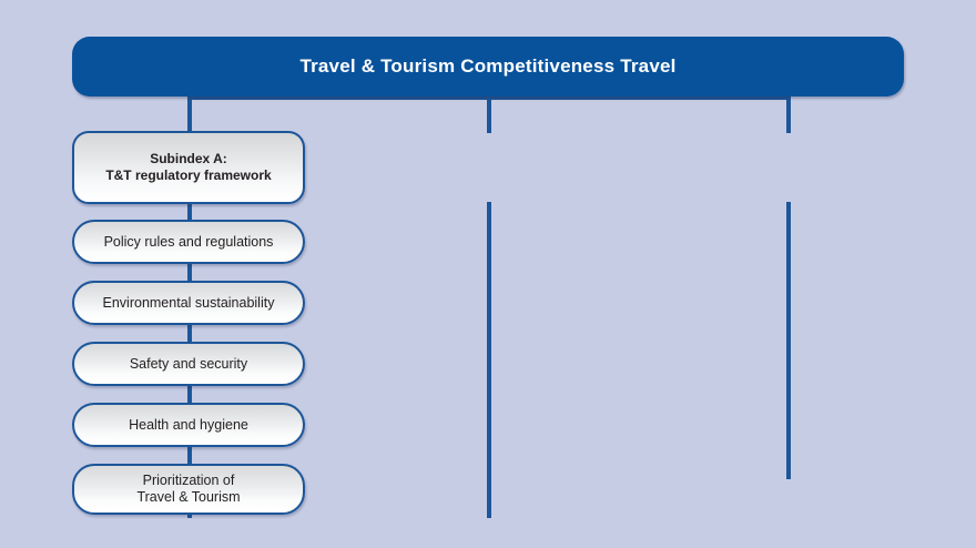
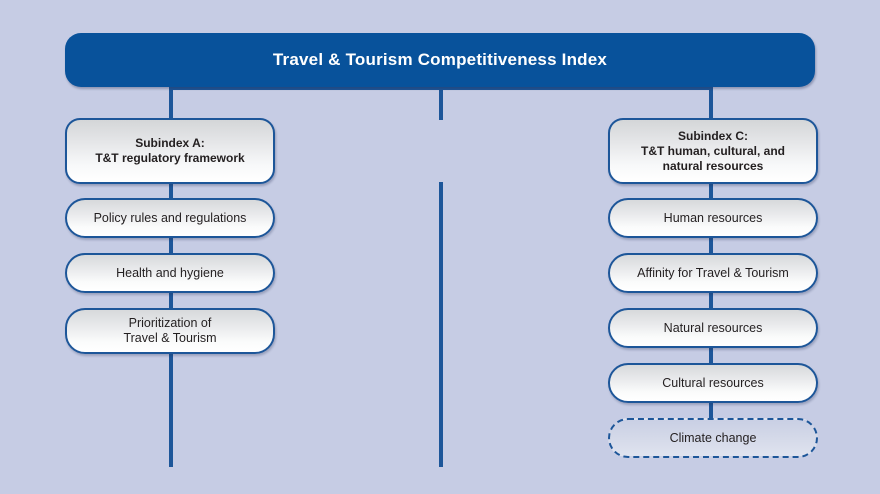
- Travel & Tourism Competitiveness Travel
+ Travel & Tourism Competitiveness Index
  Subindex A:
  T&T regulatory framework
  Policy rules and regulations
- Environmental sustainability
- Safety and security
  Health and hygiene
  Prioritization of
  Travel & Tourism
+ Subindex C:
+ T&T human, cultural, and
+ natural resources
+ Human resources
+ Affinity for Travel & Tourism
+ Natural resources
+ Cultural resources
+ Climate change
